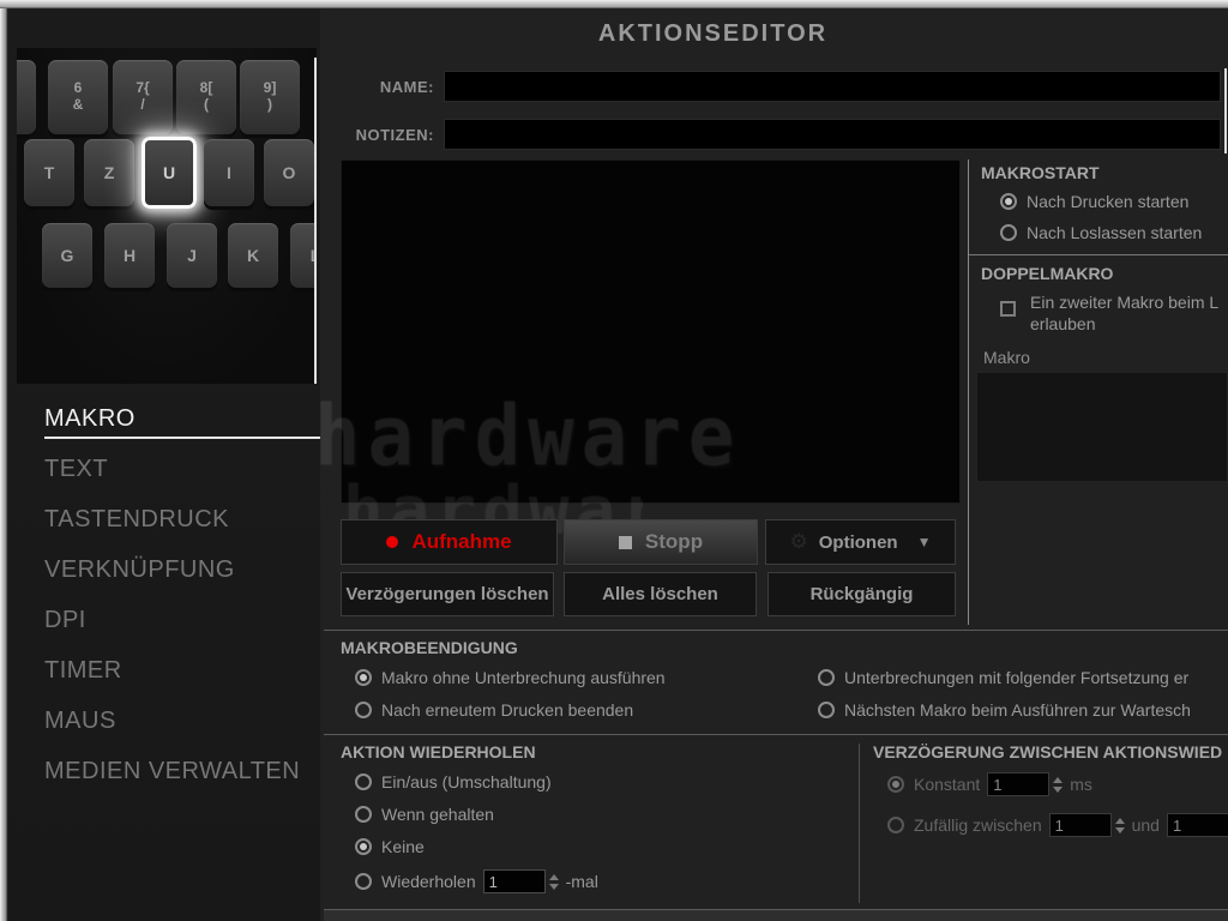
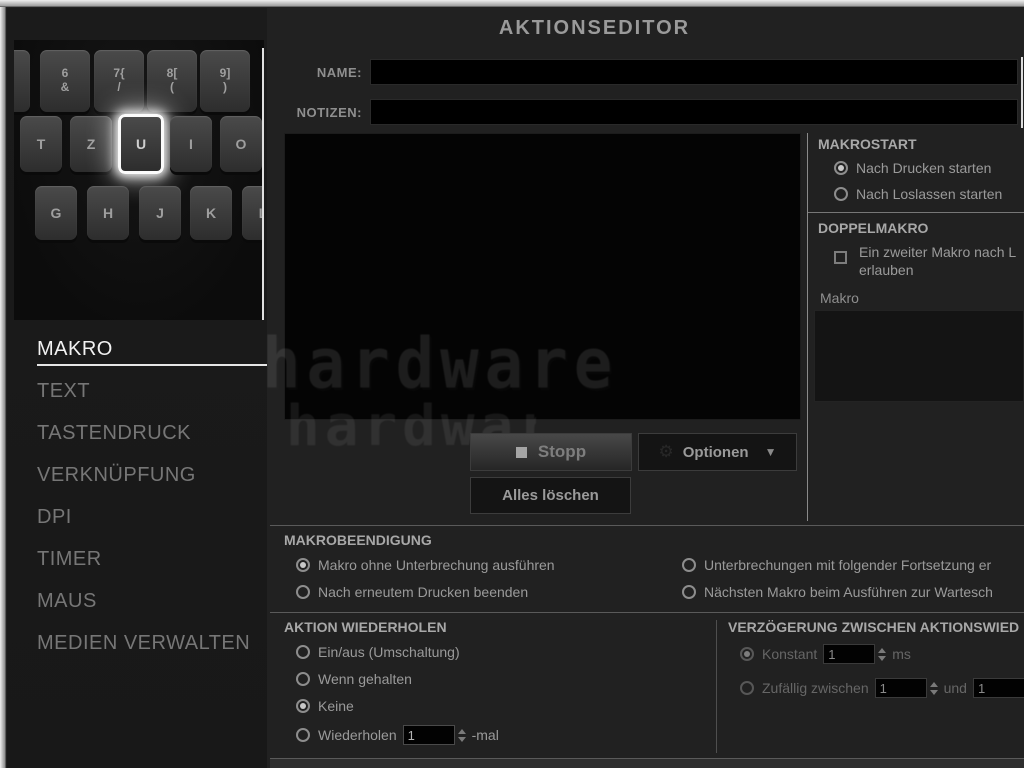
  AKTIONSEDITOR
  6
  &
  7{
  /
  8[
  (
  9]
  )
  T
  Z
  U
  I
  O
  G
  H
  J
  K
  MAKRO
  TEXT
  TASTENDRUCK
  VERKNÜPFUNG
  DPI
  TIMER
  MAUS
  MEDIEN VERWALTEN
  NAME:
  NOTIZEN:
  hardware
  hardwa
  MAKROSTART
  Nach Drucken starten
  Nach Loslassen starten
  DOPPELMAKRO
- Ein zweiter Makro beim L
+ Ein zweiter Makro nach L
  erlauben
  Makro
- Aufnahme
  Stopp
  Optionen
  ▼
- Verzögerungen löschen
  Alles löschen
- Rückgängig
  MAKROBEENDIGUNG
  Makro ohne Unterbrechung ausführen
  Nach erneutem Drucken beenden
  Unterbrechungen mit folgender Fortsetzung er
  Nächsten Makro beim Ausführen zur Wartesch
  AKTION WIEDERHOLEN
  Ein/aus (Umschaltung)
  Wenn gehalten
  Keine
  Wiederholen
  1
  -mal
  VERZÖGERUNG ZWISCHEN AKTIONSWIED
  Konstant
  1
  ms
  Zufällig zwischen
  1
  und
  1
